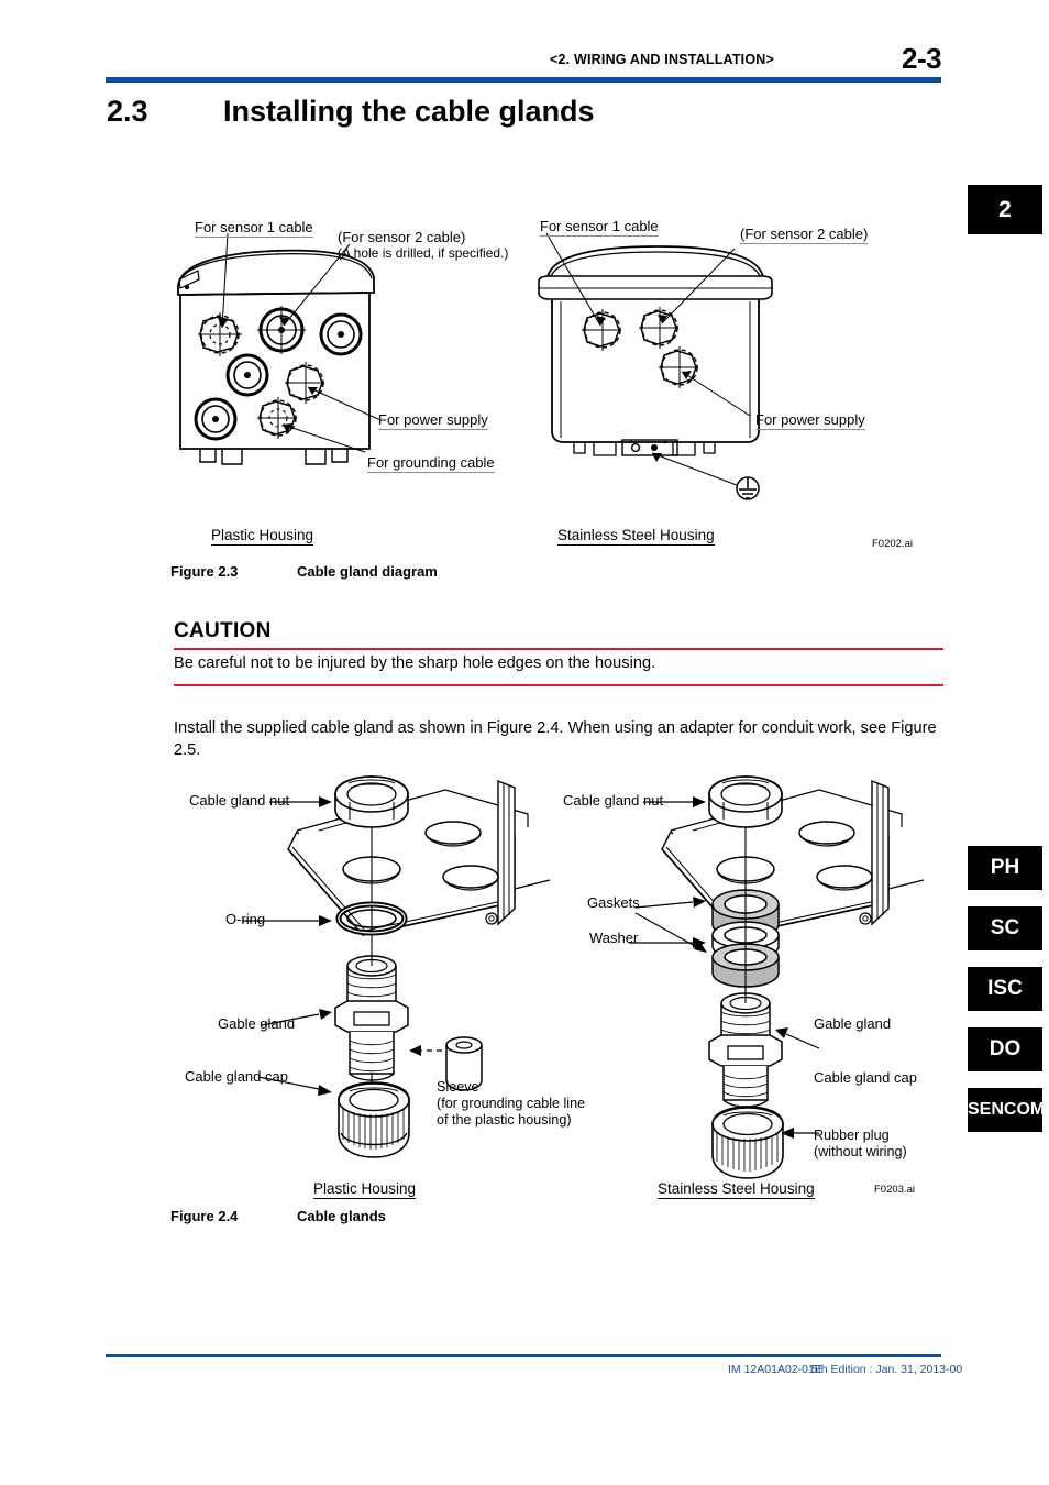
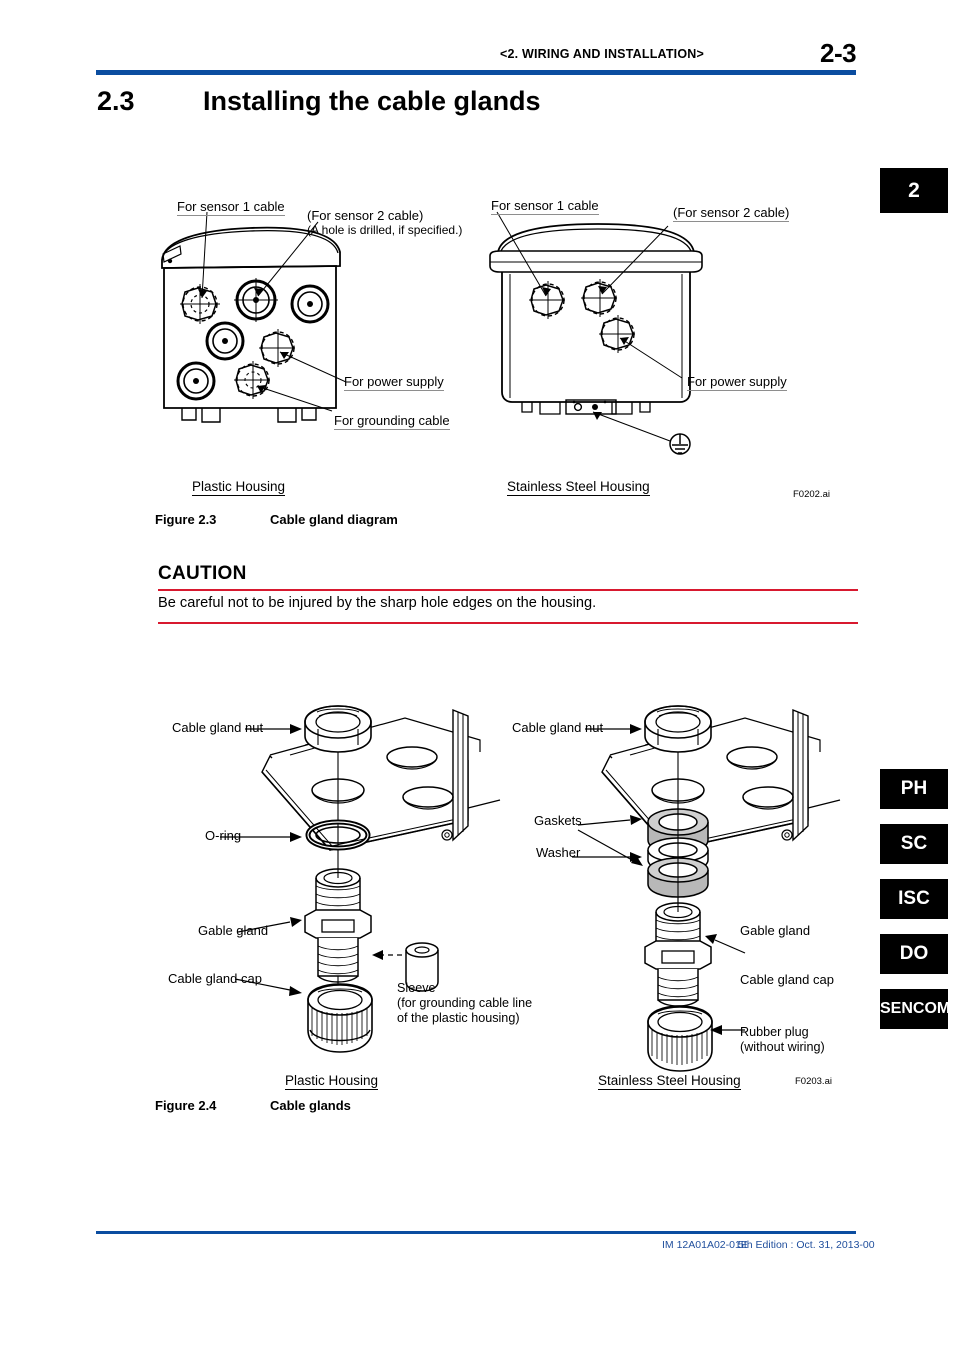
  <2. WIRING AND INSTALLATION>
  2-3
  2.3
  Installing the cable glands
  For sensor 1 cable
  (For sensor 2 cable)
  (A hole is drilled, if specified.)
  For power supply
  For grounding cable
  For sensor 1 cable
  (For sensor 2 cable)
  For power supply
  Plastic Housing
  Stainless Steel Housing
  F0202.ai
  Figure 2.3 Cable gland diagram
  CAUTION
  Be careful not to be injured by the sharp hole edges on the housing.
- Install the supplied cable gland as shown in Figure 2.4. When using an adapter for conduit work, see Figure 2.5.
  Cable gland nut
  O-ring
  Gable gland
  Cable gland cap
  Sleeve
  (for grounding cable line
  of the plastic housing)
  Cable gland nut
  Gaskets
  Washer
  Gable gland
  Cable gland cap
  Rubber plug
  (without wiring)
  Plastic Housing
  Stainless Steel Housing
  F0203.ai
  Figure 2.4 Cable glands
  2
  PH
  SC
  ISC
  DO
  SENCOM
  IM 12A01A02-01E
- 5th Edition : Jan. 31, 2013-00
+ 5th Edition : Oct. 31, 2013-00
